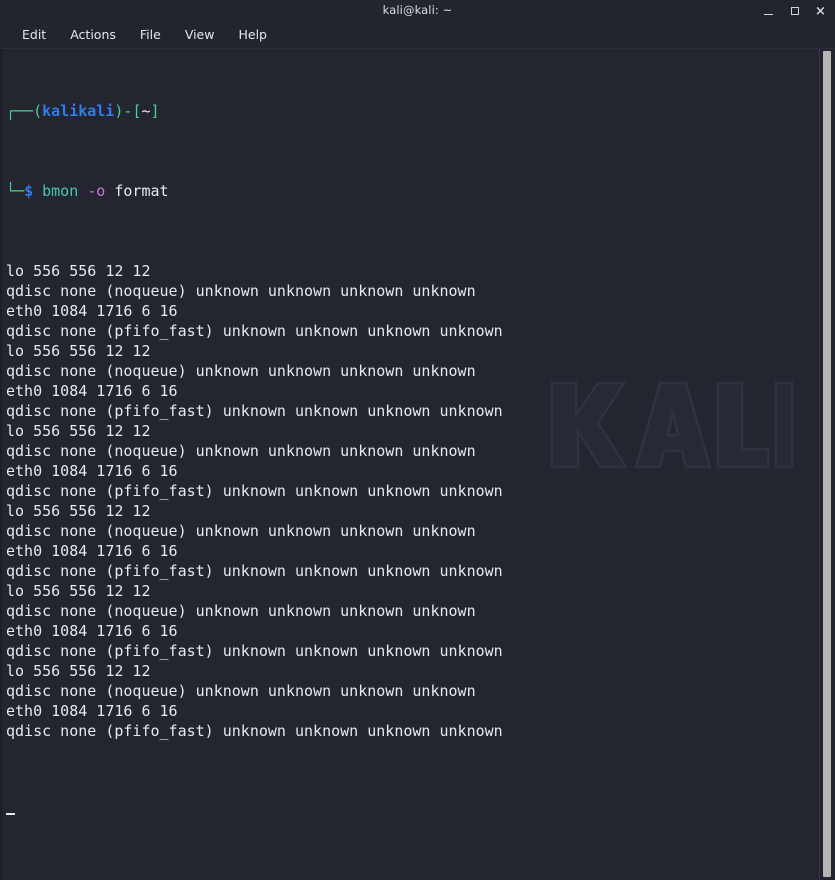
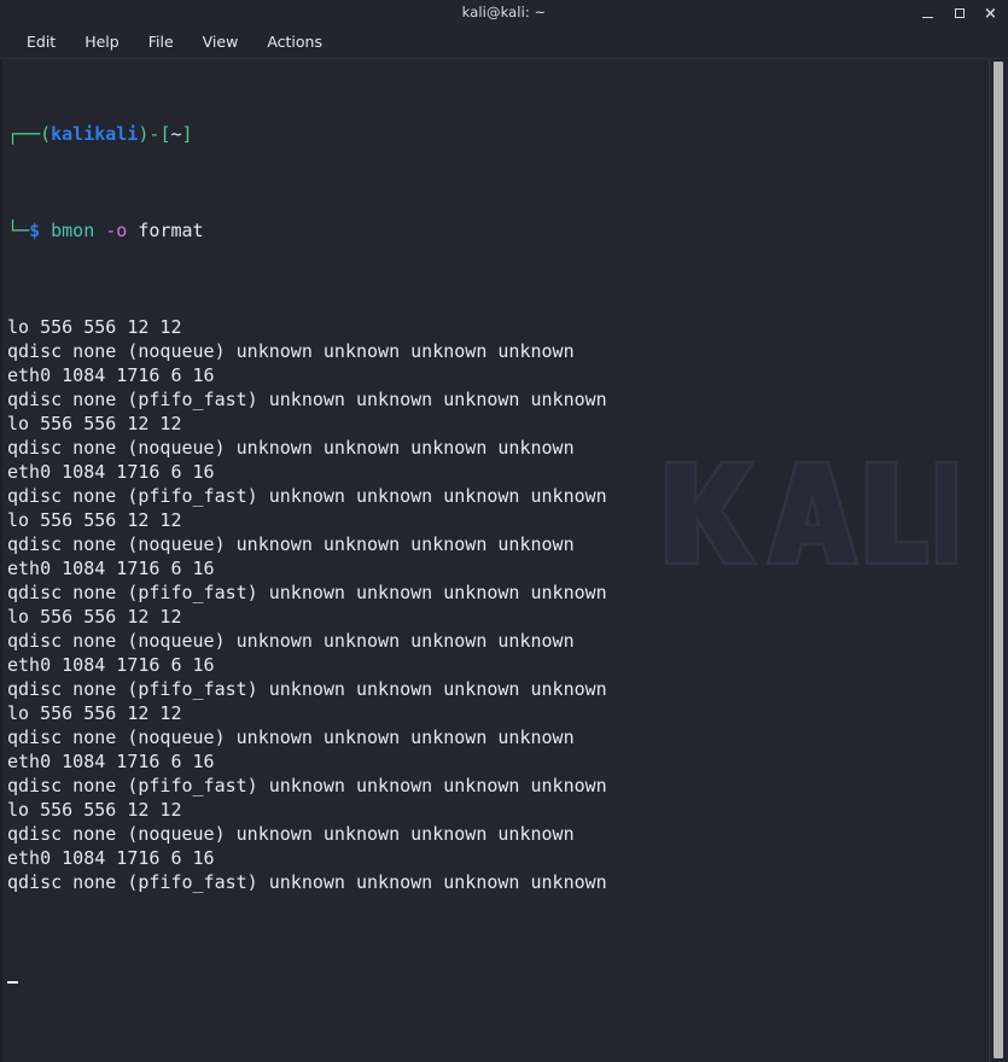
  kali@kali: ~
  ×
  Edit
- Actions
+ Help
  File
  View
- Help
+ Actions
  ┌──(kalikali)-[~]
  └─$ bmon -o format
  lo 556 556 12 12
  qdisc none (noqueue) unknown unknown unknown unknown
  eth0 1084 1716 6 16
  qdisc none (pfifo_fast) unknown unknown unknown unknown
  lo 556 556 12 12
  qdisc none (noqueue) unknown unknown unknown unknown
  eth0 1084 1716 6 16
  qdisc none (pfifo_fast) unknown unknown unknown unknown
  lo 556 556 12 12
  qdisc none (noqueue) unknown unknown unknown unknown
  eth0 1084 1716 6 16
  qdisc none (pfifo_fast) unknown unknown unknown unknown
  lo 556 556 12 12
  qdisc none (noqueue) unknown unknown unknown unknown
  eth0 1084 1716 6 16
  qdisc none (pfifo_fast) unknown unknown unknown unknown
  lo 556 556 12 12
  qdisc none (noqueue) unknown unknown unknown unknown
  eth0 1084 1716 6 16
  qdisc none (pfifo_fast) unknown unknown unknown unknown
  lo 556 556 12 12
  qdisc none (noqueue) unknown unknown unknown unknown
  eth0 1084 1716 6 16
  qdisc none (pfifo_fast) unknown unknown unknown unknown
